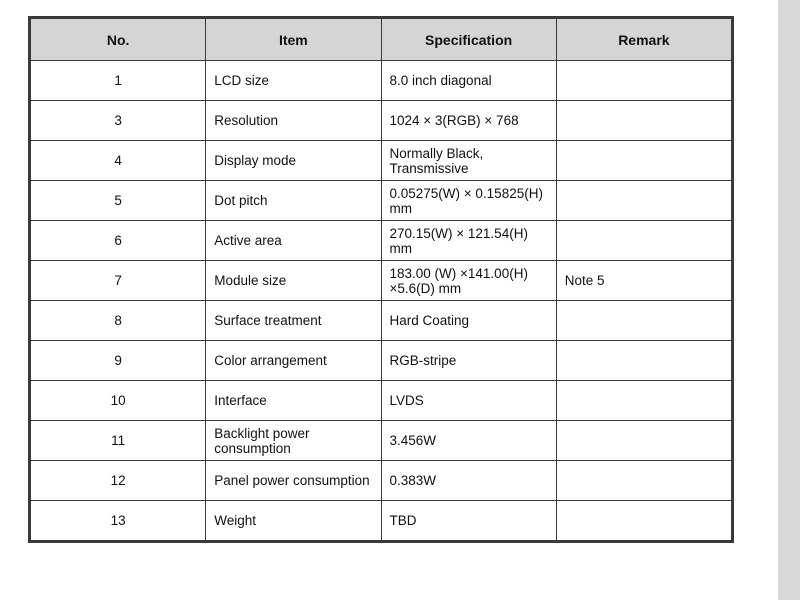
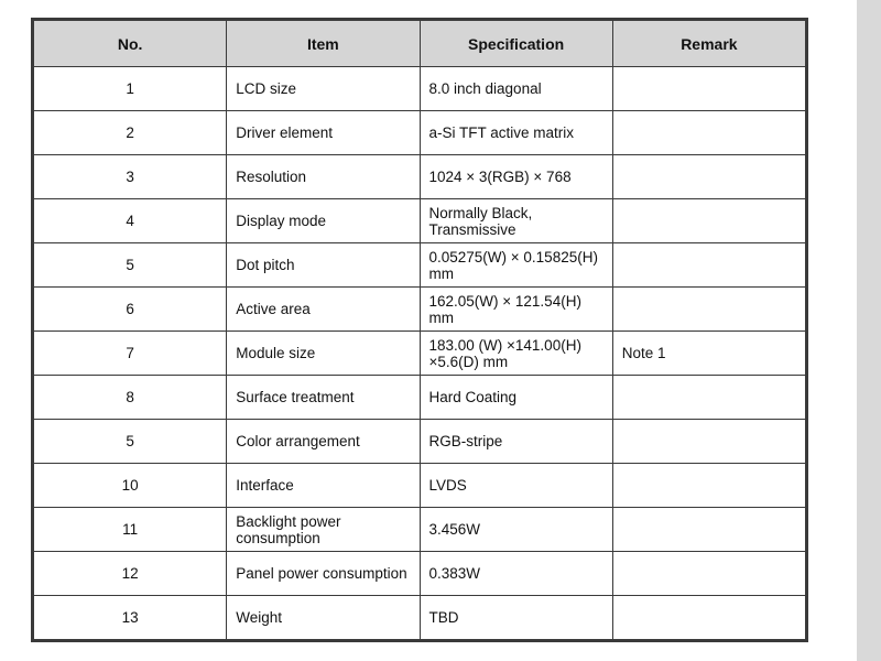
  No.	Item	Specification	Remark
  1	LCD size	8.0 inch diagonal
+ 2	Driver element	a-Si TFT active matrix
  3	Resolution	1024 × 3(RGB) × 768
  4	Display mode	Normally Black, Transmissive
  5	Dot pitch	0.05275(W) × 0.15825(H) mm
- 6	Active area	270.15(W) × 121.54(H) mm
+ 6	Active area	162.05(W) × 121.54(H) mm
- 7	Module size	183.00 (W) ×141.00(H) ×5.6(D) mm	Note 5
+ 7	Module size	183.00 (W) ×141.00(H) ×5.6(D) mm	Note 1
  8	Surface treatment	Hard Coating
- 9	Color arrangement	RGB-stripe
+ 5	Color arrangement	RGB-stripe
  10	Interface	LVDS
  11	Backlight power consumption	3.456W
  12	Panel power consumption	0.383W
  13	Weight	TBD
